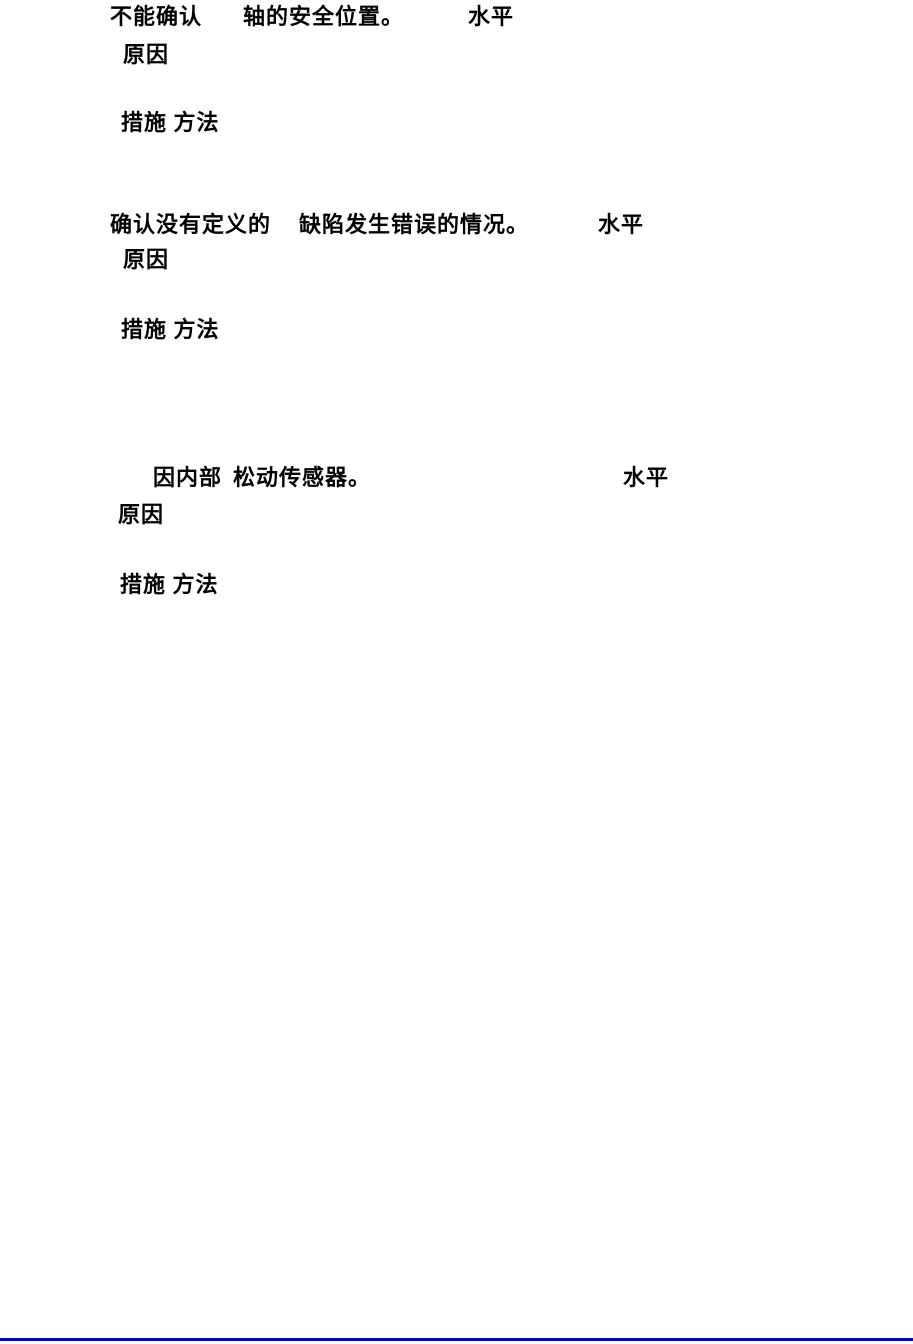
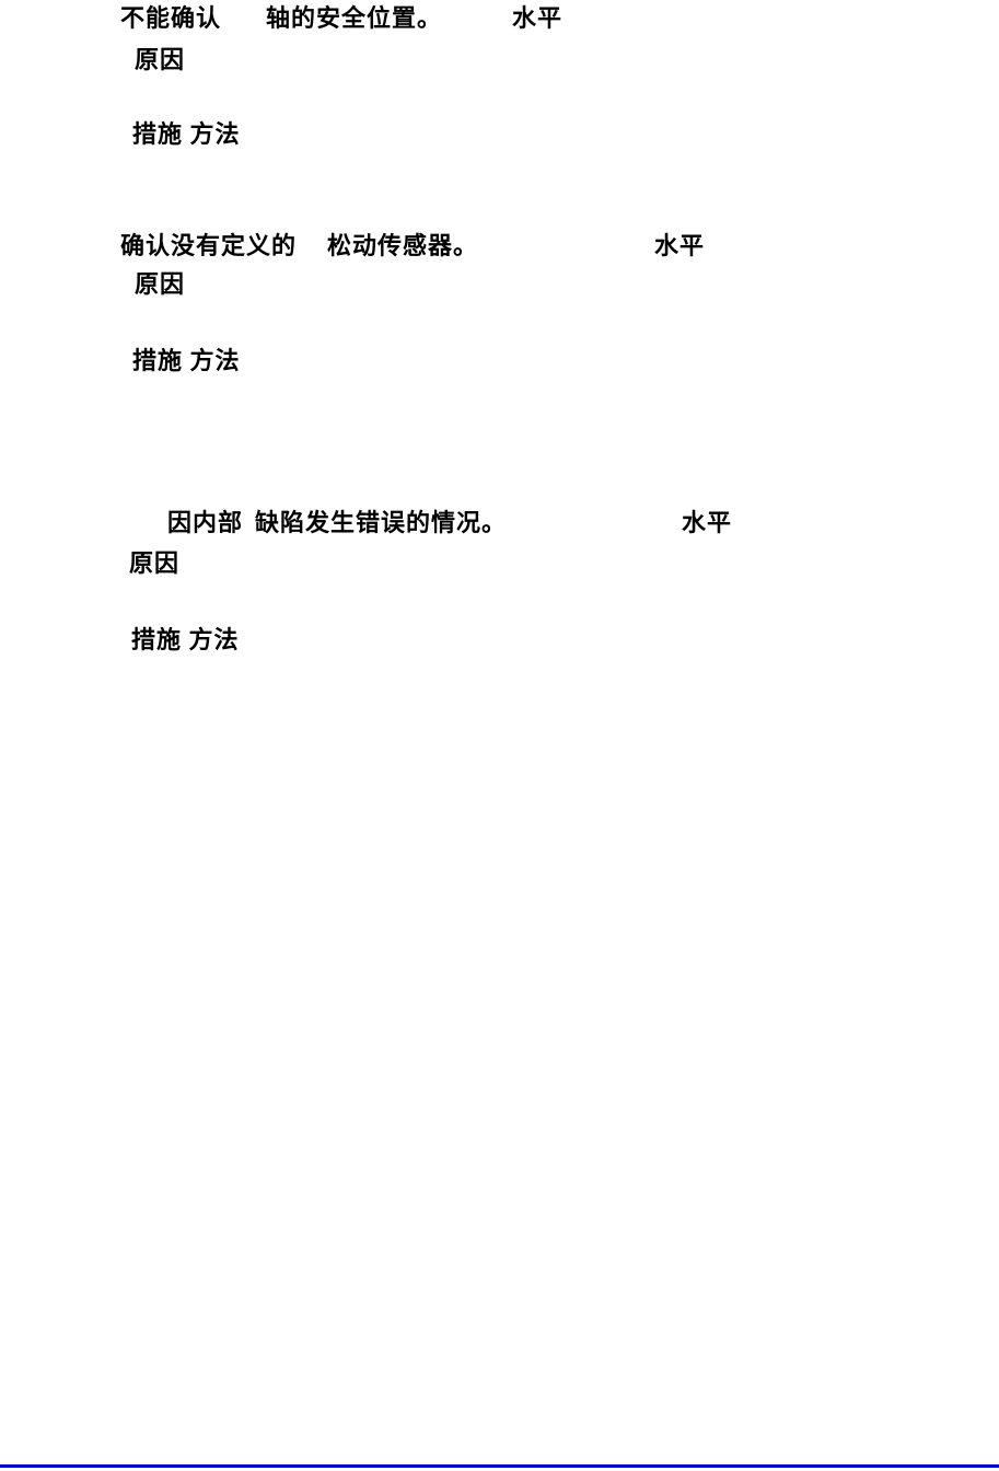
  不能确认
  轴的安全位置。
  水平
  原因
  措施 方法
  确认没有定义的
- 缺陷发生错误的情况。
+ 松动传感器。
  水平
  原因
  措施 方法
  因内部
- 松动传感器。
+ 缺陷发生错误的情况。
  水平
  原因
  措施 方法
